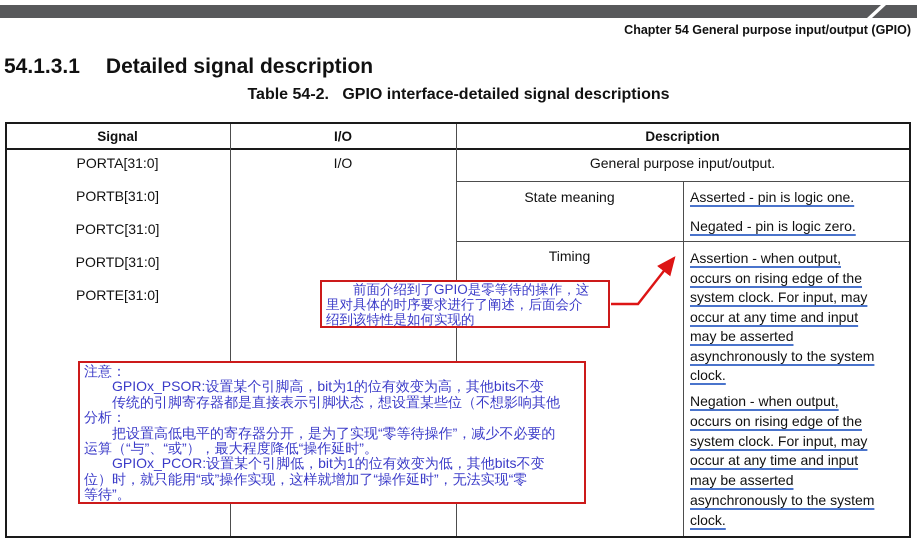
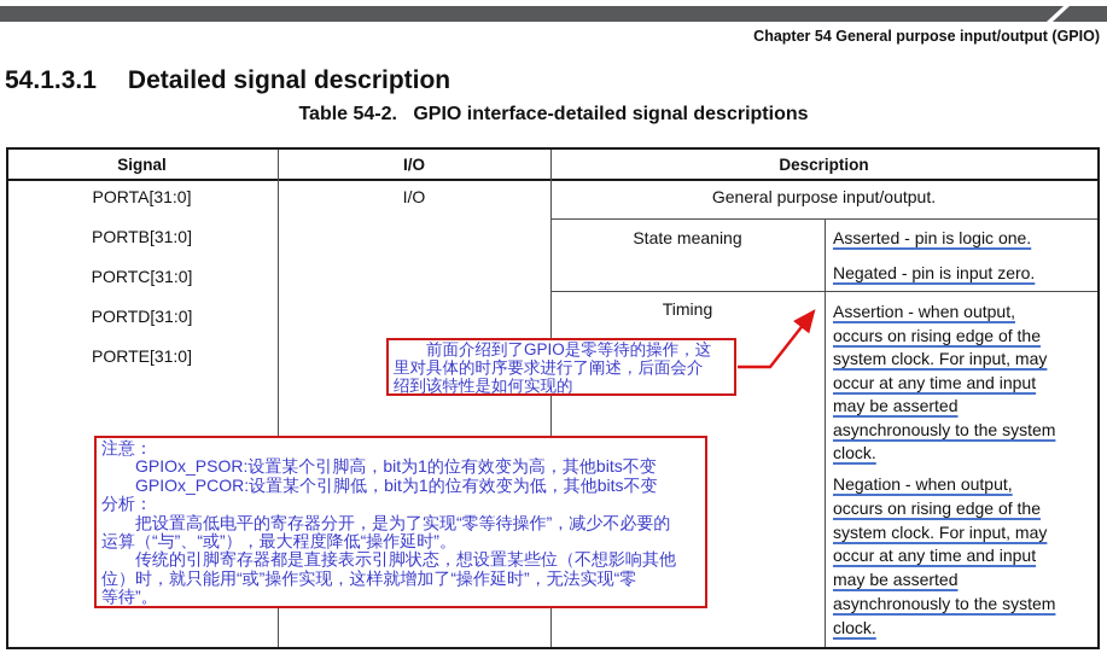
  Chapter 54 General purpose input/output (GPIO)
  54.1.3.1 Detailed signal description
  Table 54-2. GPIO interface-detailed signal descriptions
  Signal
  I/O
  Description
  PORTA[31:0]
  PORTB[31:0]
  PORTC[31:0]
  PORTD[31:0]
  PORTE[31:0]
  I/O
  General purpose input/output.
  State meaning
  Asserted - pin is logic one.
- Negated - pin is logic zero.
+ Negated - pin is input zero.
  Timing
  Assertion - when output,
  occurs on rising edge of the
  system clock. For input, may
  occur at any time and input
  may be asserted
  asynchronously to the system
  clock.
  Negation - when output,
  occurs on rising edge of the
  system clock. For input, may
  occur at any time and input
  may be asserted
  asynchronously to the system
  clock.
  前面介绍到了GPIO是零等待的操作，这
  里对具体的时序要求进行了阐述，后面会介
  绍到该特性是如何实现的
  注意：
  GPIOx_PSOR:设置某个引脚高，bit为1的位有效变为高，其他bits不变
- 传统的引脚寄存器都是直接表示引脚状态，想设置某些位（不想影响其他
+ GPIOx_PCOR:设置某个引脚低，bit为1的位有效变为低，其他bits不变
  分析：
  把设置高低电平的寄存器分开，是为了实现“零等待操作”，减少不必要的
  运算（“与”、“或”），最大程度降低“操作延时”。
- GPIOx_PCOR:设置某个引脚低，bit为1的位有效变为低，其他bits不变
+ 传统的引脚寄存器都是直接表示引脚状态，想设置某些位（不想影响其他
  位）时，就只能用“或”操作实现，这样就增加了“操作延时”，无法实现“零
  等待”。
